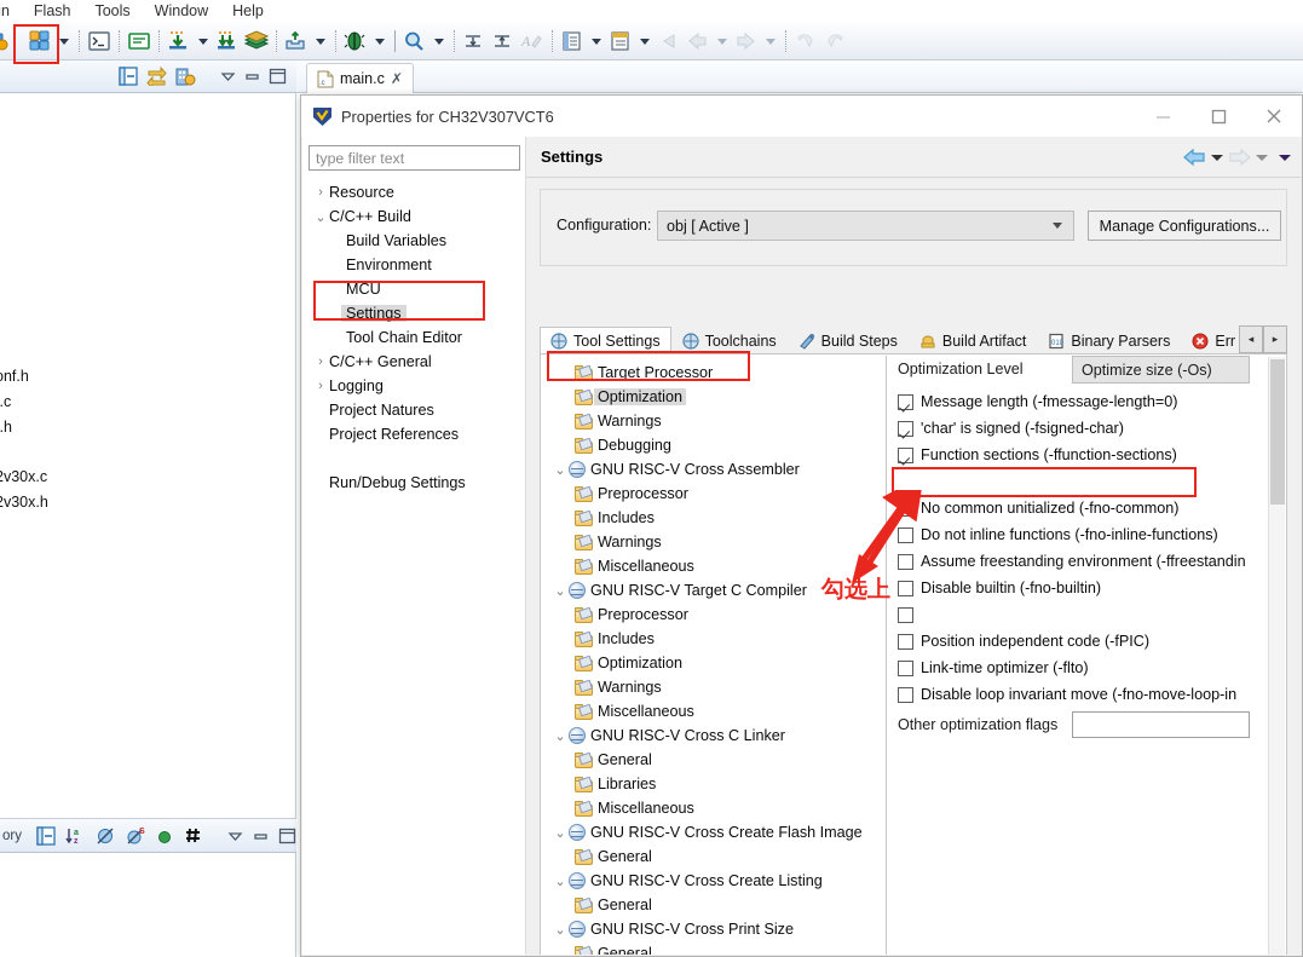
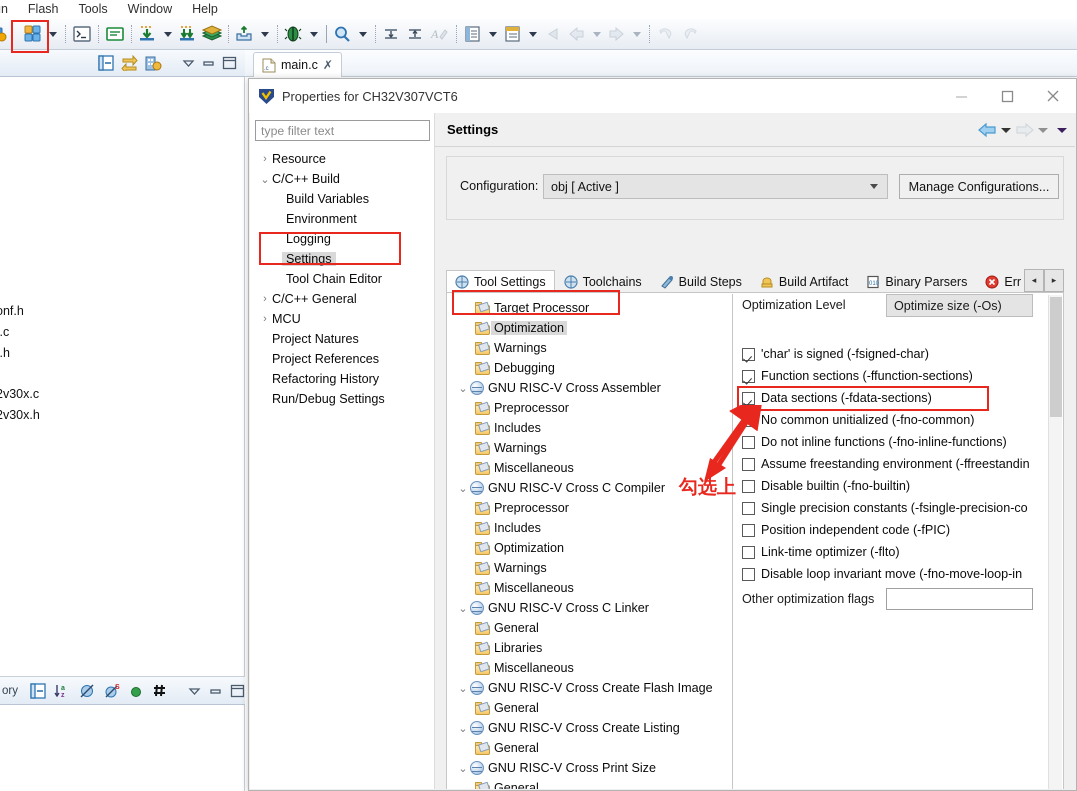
  Flash
  Tools
  Window
  Help
  A
  nf.h
  v30x.c
  v30x.h
  ory
  main.c
  ✗
  Properties for CH32V307VCT6
  type filter text
  ›
  Resource
  ⌄
  C/C++ Build
  Build Variables
  Environment
- MCU
+ Logging
  Settings
  Tool Chain Editor
  ›
  C/C++ General
  ›
- Logging
+ MCU
  Project Natures
  Project References
+ Refactoring History
  Run/Debug Settings
  Settings
  Configuration:
  obj [ Active ]
  Manage Configurations...
  Tool Settings
  Toolchains
  Build Steps
  Build Artifact
  Binary Parsers
  Err
  ◂
  ▸
  Target Processor
  Optimization
  Warnings
  Debugging
  ⌄
  GNU RISC-V Cross Assembler
  Preprocessor
  Includes
  Warnings
  Miscellaneous
  ⌄
- GNU RISC-V Target C Compiler
+ GNU RISC-V Cross C Compiler
  Preprocessor
  Includes
  Optimization
  Warnings
  Miscellaneous
  ⌄
  GNU RISC-V Cross C Linker
  General
  Libraries
  Miscellaneous
  ⌄
  GNU RISC-V Cross Create Flash Image
  General
  ⌄
  GNU RISC-V Cross Create Listing
  General
  ⌄
  GNU RISC-V Cross Print Size
  General
  Optimization Level
  Optimize size (-Os)
- Message length (-fmessage-length=0)
  'char' is signed (-fsigned-char)
  Function sections (-ffunction-sections)
+ Data sections (-fdata-sections)
  No common unitialized (-fno-common)
  Do not inline functions (-fno-inline-functions)
  Assume freestanding environment (-ffreestandin
  Disable builtin (-fno-builtin)
+ Single precision constants (-fsingle-precision-co
  Position independent code (-fPIC)
  Link-time optimizer (-flto)
  Disable loop invariant move (-fno-move-loop-in
  Other optimization flags
  勾选上
